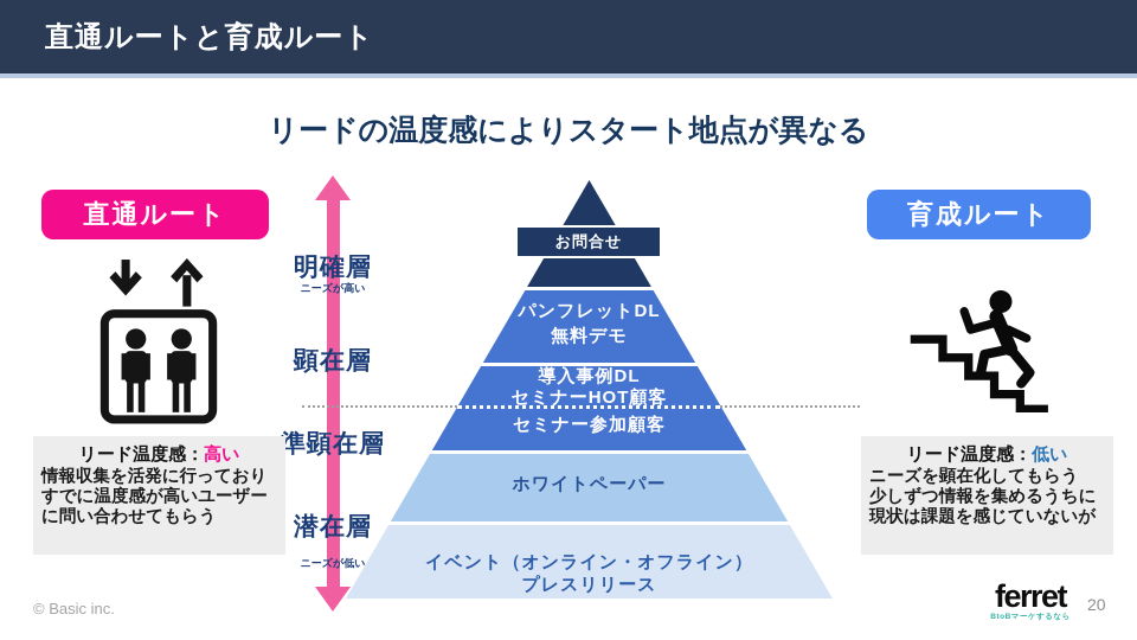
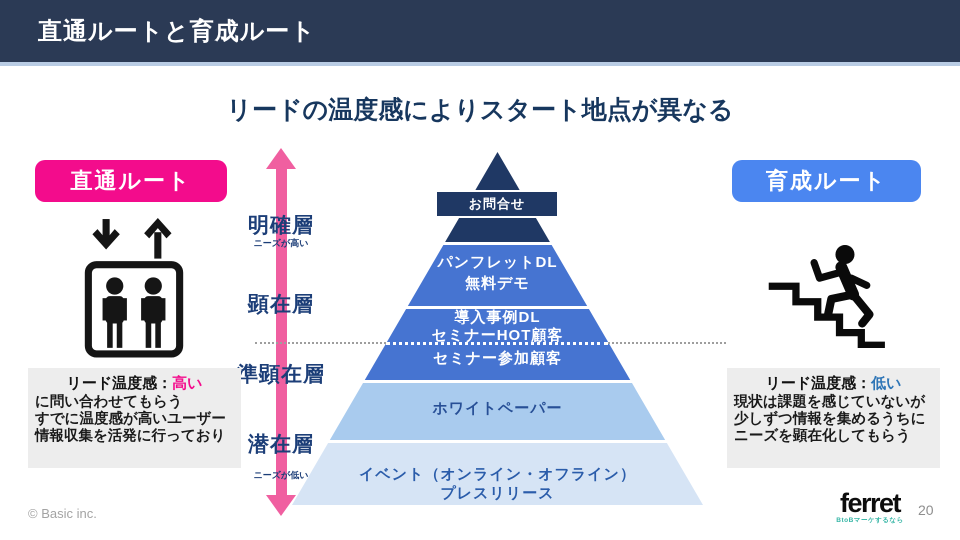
  直通ルートと育成ルート
  リードの温度感によりスタート地点が異なる
  直通ルート
  育成ルート
  明確層
  ニーズが高い
  顕在層
  準顕在層
  潜在層
  ニーズが低い
  お問合せ
  パンフレットDL
  無料デモ
  導入事例DL
  セミナーHOT顧客
  セミナー参加顧客
  ホワイトペーパー
  イベント（オンライン・オフライン）
  プレスリリース
  リード温度感：高い
- 情報収集を活発に行っており
+ に問い合わせてもらう
  すでに温度感が高いユーザー
- に問い合わせてもらう
+ 情報収集を活発に行っており
  リード温度感：低い
- ニーズを顕在化してもらう
+ 現状は課題を感じていないが
  少しずつ情報を集めるうちに
- 現状は課題を感じていないが
+ ニーズを顕在化してもらう
  © Basic inc.
  ferret
  20
